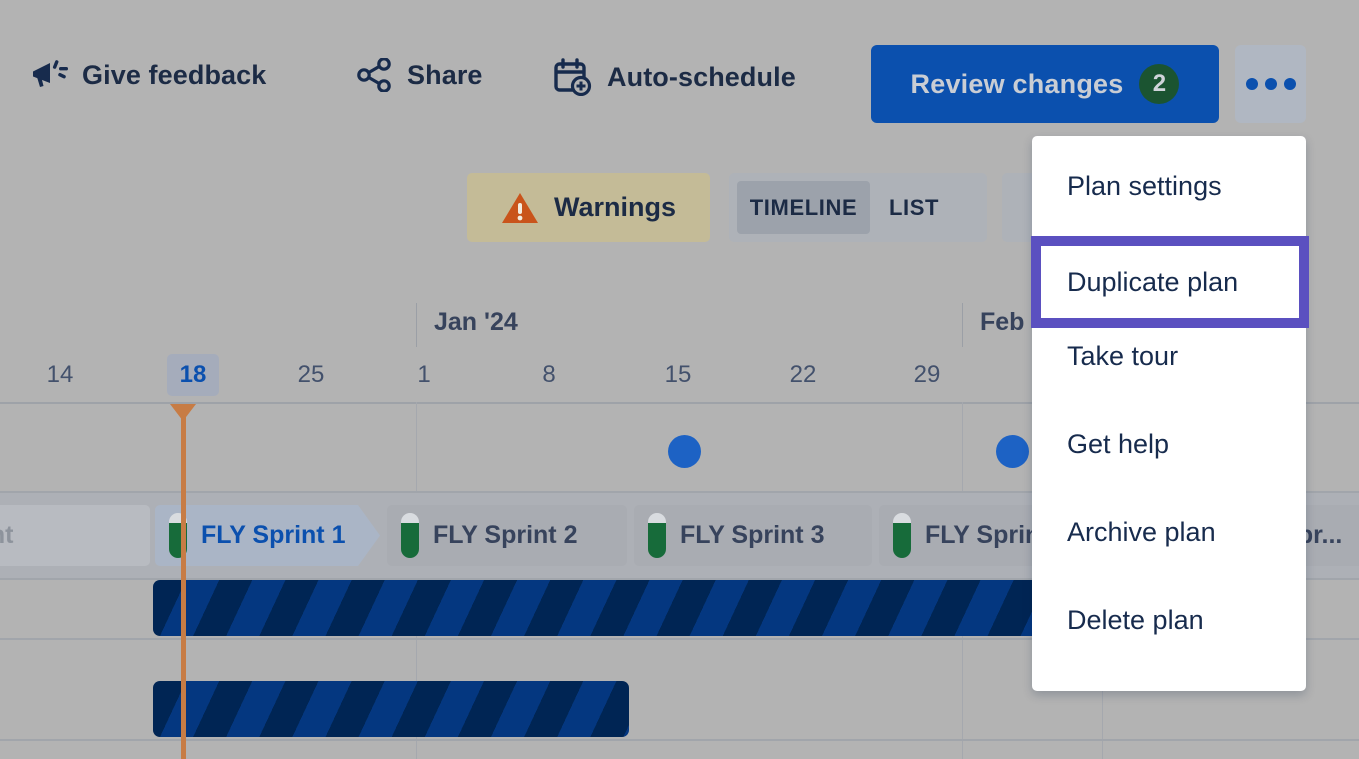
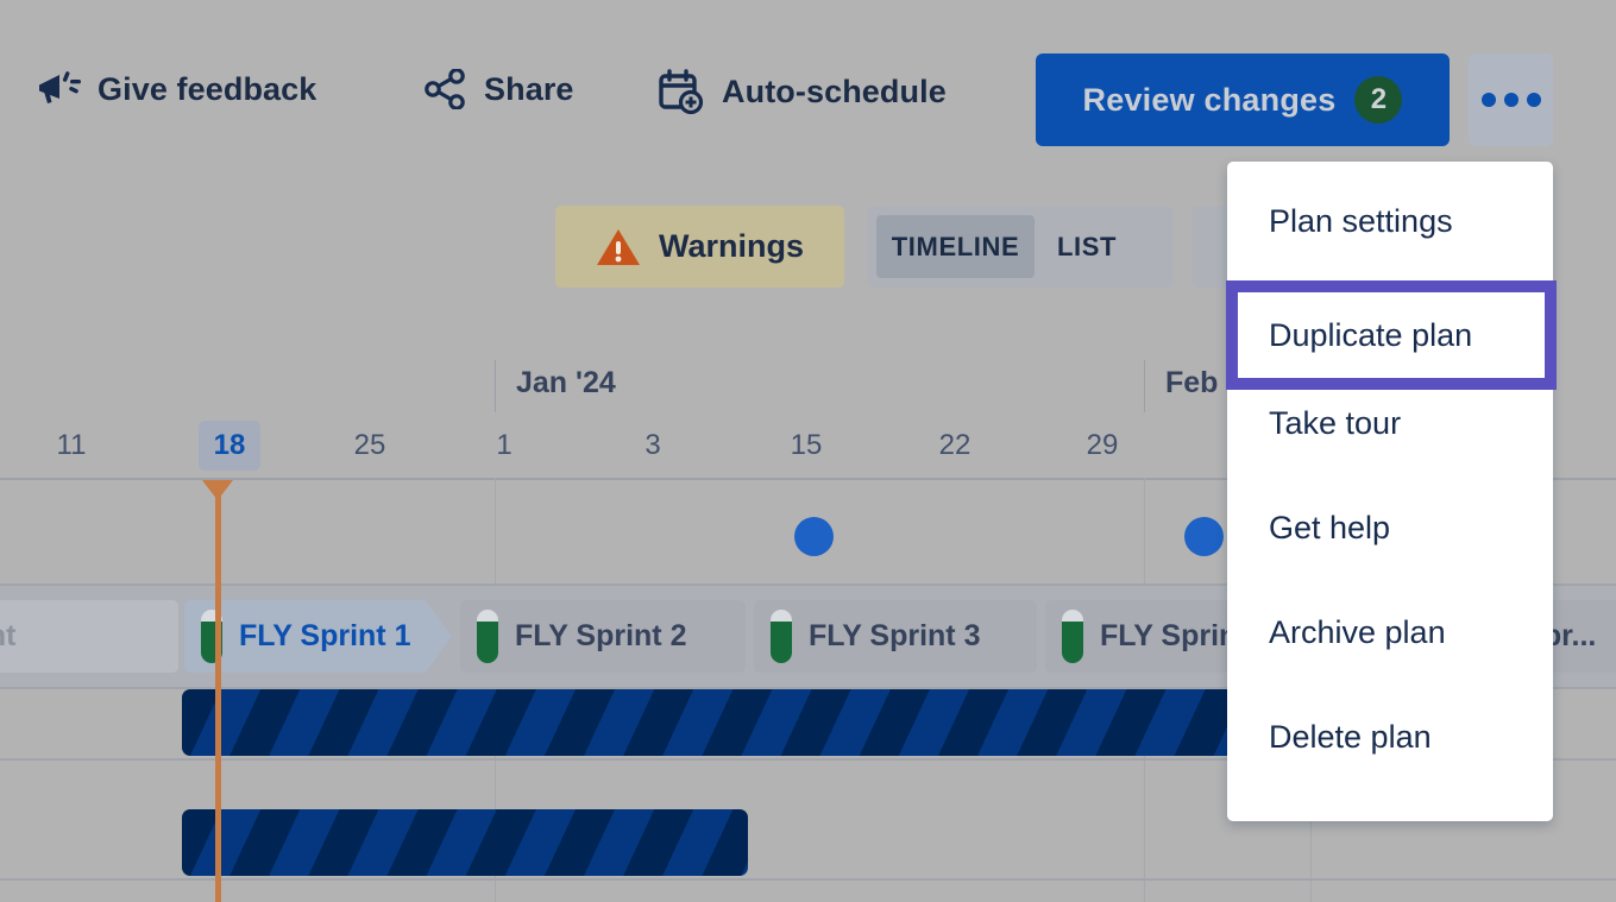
  Give feedback
  Share
  Auto-schedule
  Review changes
  2
  Warnings
  TIMELINE
  LIST
  Jan '24
  Feb
- 14
+ 11
  18
  25
  1
- 8
+ 3
  15
  22
  29
  FLY Sprint 1
  FLY Sprint 2
  FLY Sprint 3
  FLY Spri
  Plan settings
  Take tour
  Get help
  Archive plan
  Delete plan
  Duplicate plan
